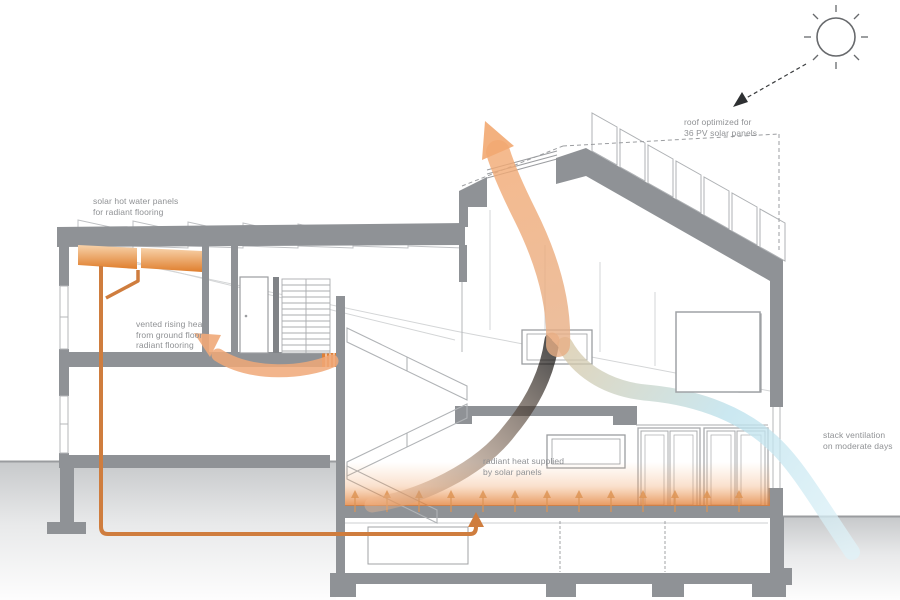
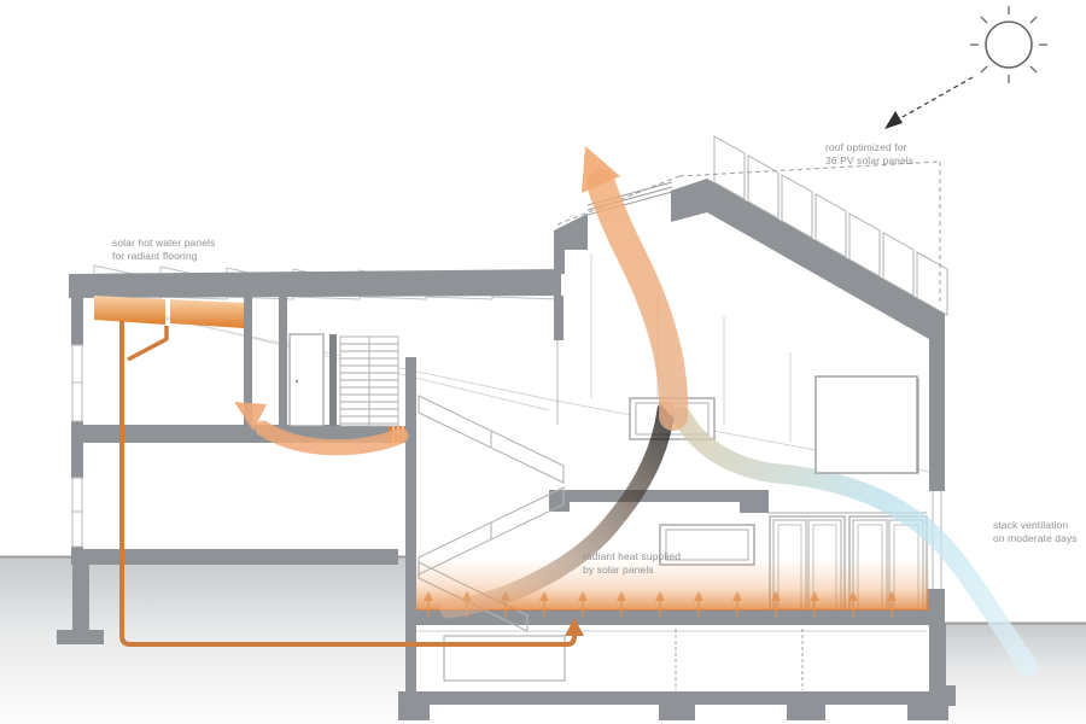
  solar hot water panels
  for radiant flooring
- vented rising heat
- from ground floor
- radiant flooring
  roof optimized for
  36 PV solar panels
  stack ventilation
  on moderate days
  radiant heat supplied
  by solar panels
